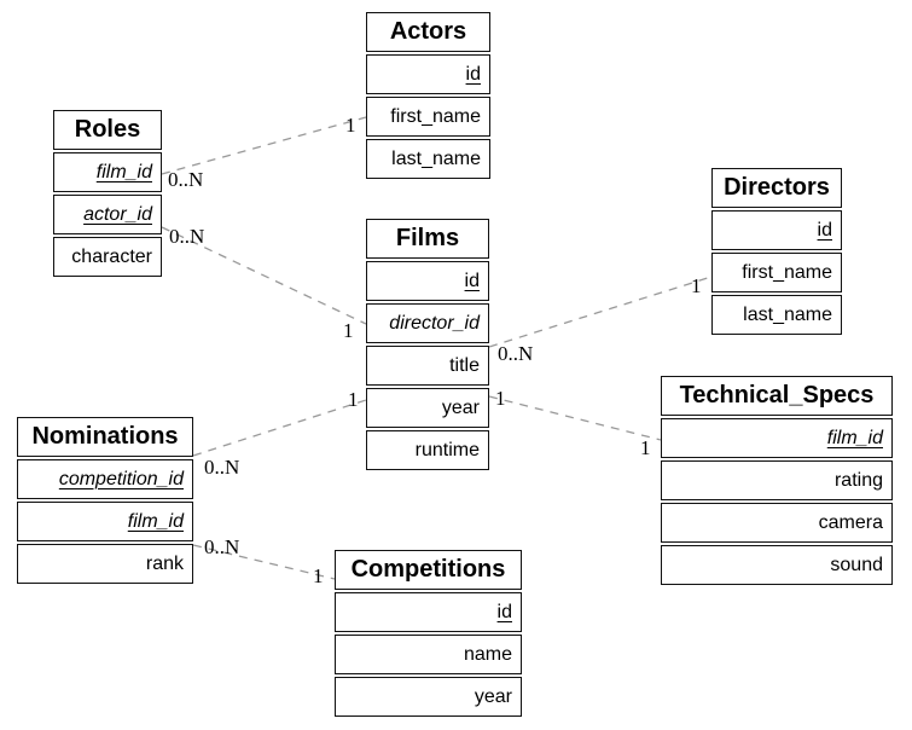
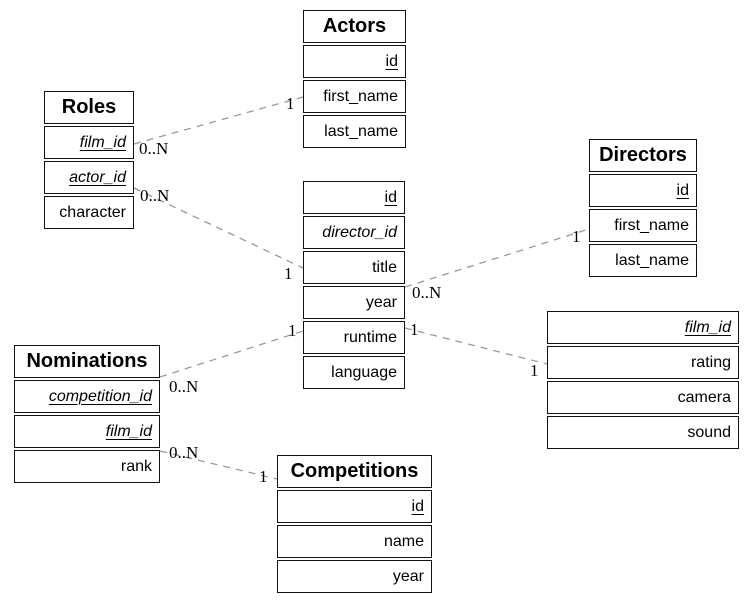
  0..N
  1
  0..N
  1
  0..N
  1
  0..N
  1
  1
  1
  0..N
  1
  Actors
  id
  first_name
  last_name
  Roles
  film_id
  actor_id
  character
- Films
  id
  director_id
  title
  year
  runtime
+ language
  Directors
  id
  first_name
  last_name
  Nominations
  competition_id
  film_id
  rank
- Technical_Specs
  film_id
  rating
  camera
  sound
  Competitions
  id
  name
  year
